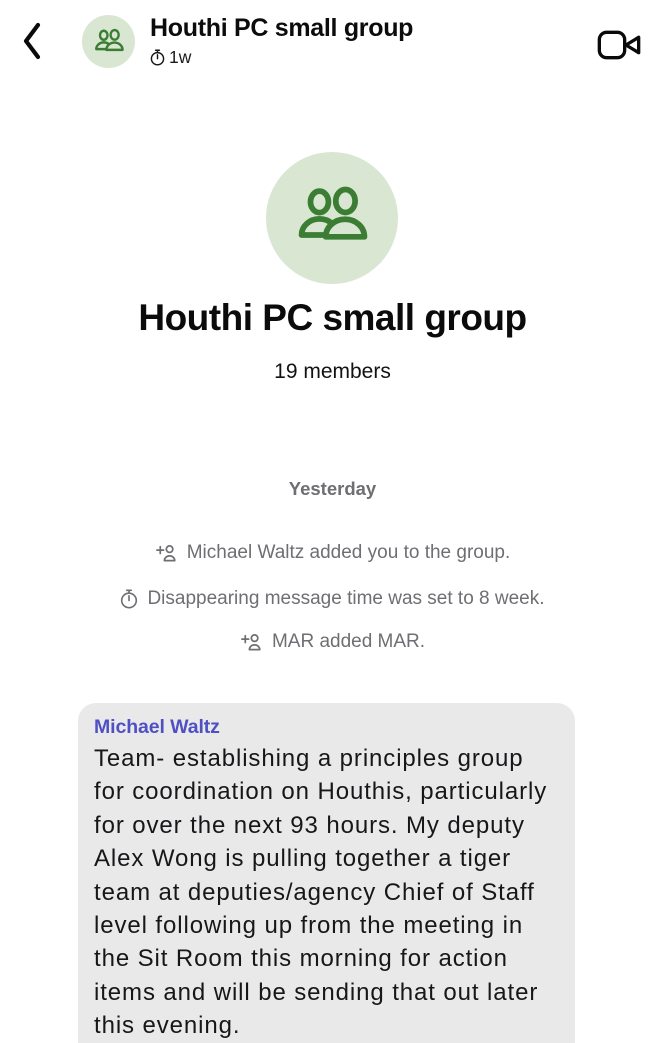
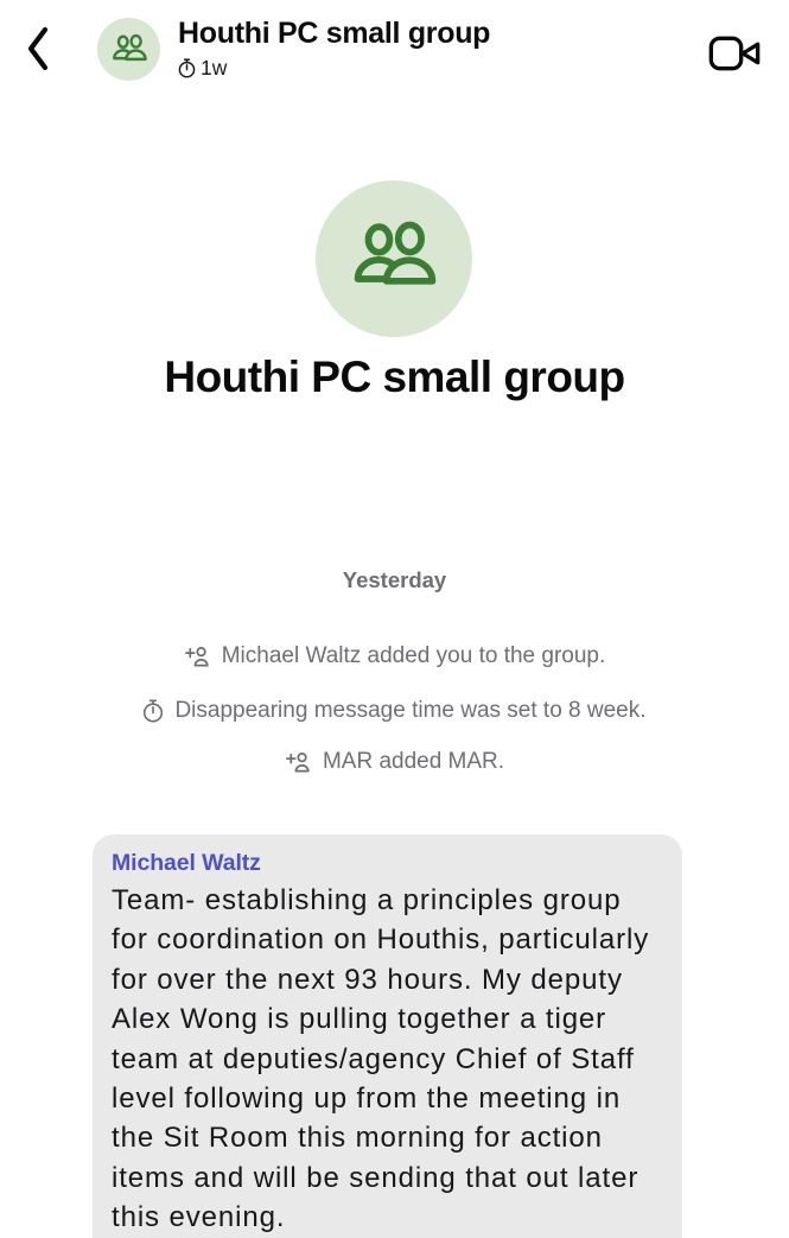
  Houthi PC small group
  1w
  Houthi PC small group
- 19 members
  Yesterday
  Michael Waltz added you to the group.
  Disappearing message time was set to 8 week.
  MAR added MAR.
  Michael Waltz
  Team- establishing a principles group for coordination on Houthis, particularly for over the next 93 hours. My deputy Alex Wong is pulling together a tiger team at deputies/agency Chief of Staff level following up from the meeting in the Sit Room this morning for action items and will be sending that out later this evening.
